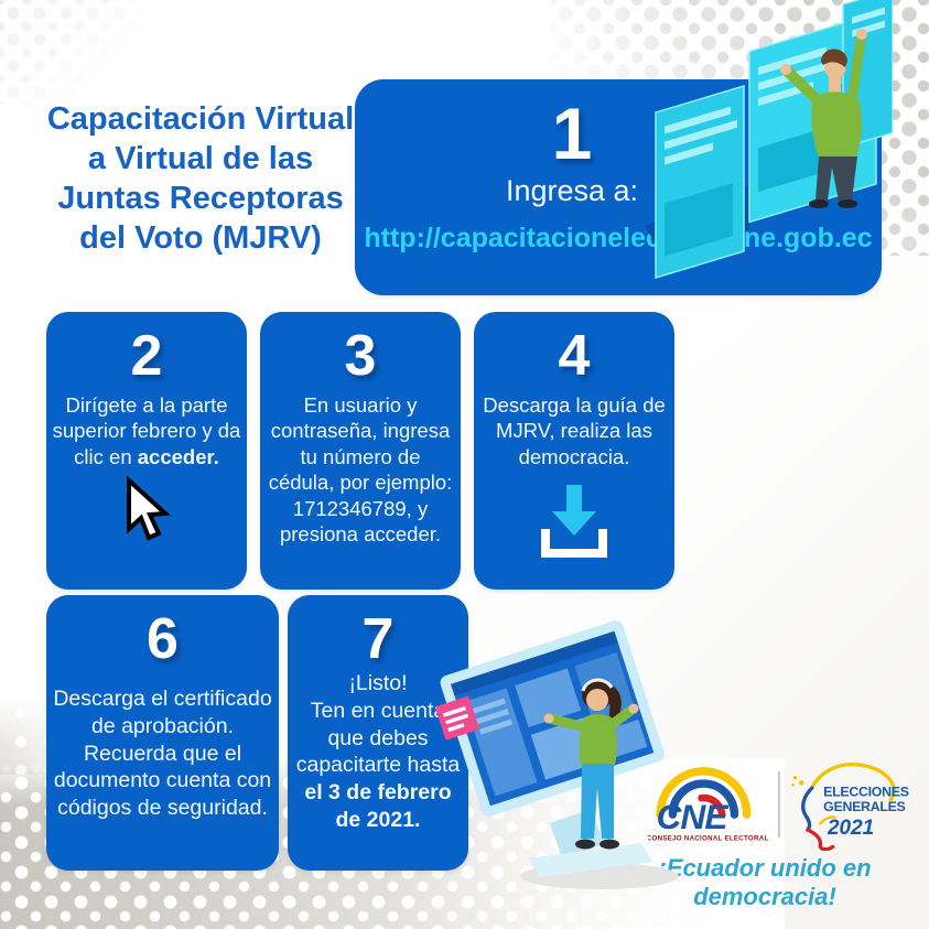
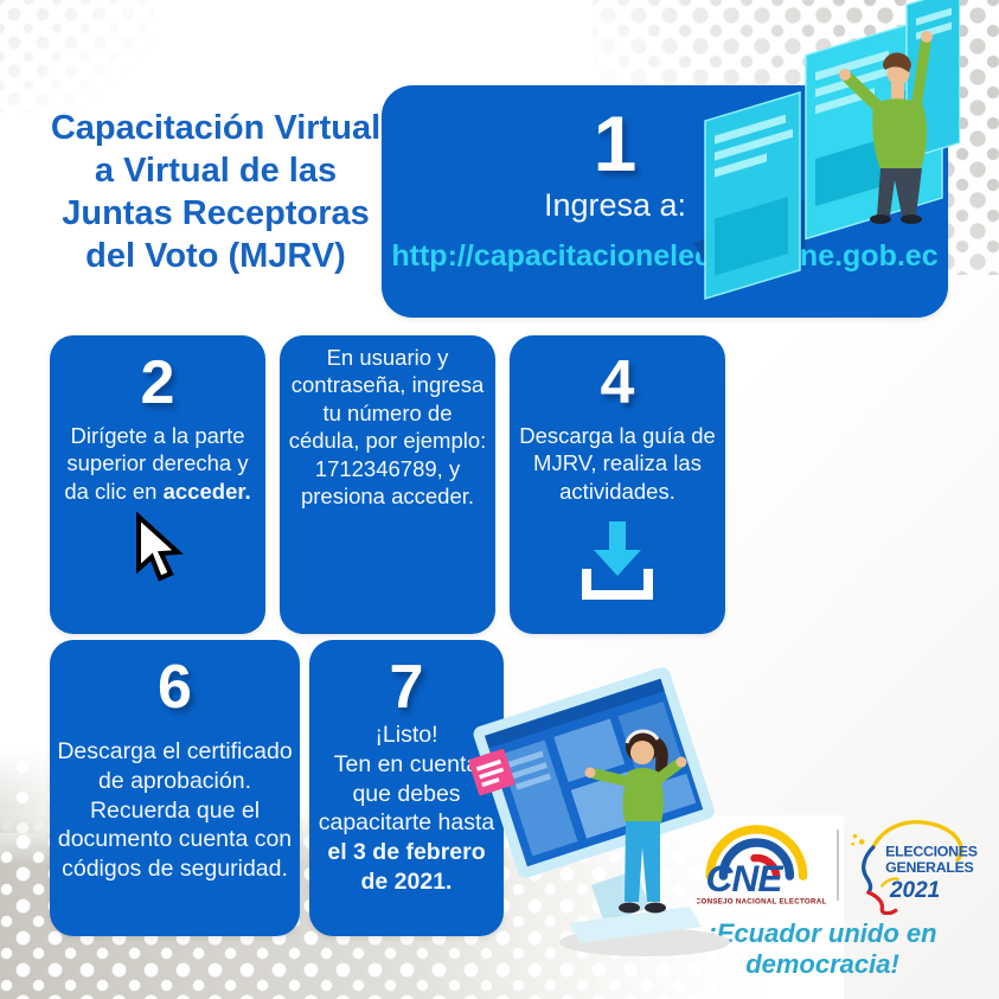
  Capacitación Virtual a Virtual de las Juntas Receptoras del Voto (MJRV)
  1
  Ingresa a:
  http://capacitacionelene.gob.ec
  2
- Dirígete a la parte superior febrero y da clic en acceder.
+ Dirígete a la parte superior derecha y da clic en acceder.
- 3
  En usuario y contraseña, ingresa tu número de cédula, por ejemplo: 1712346789, y presiona acceder.
  4
- Descarga la guía de MJRV, realiza las democracia.
+ Descarga la guía de MJRV, realiza las actividades.
  6
  Descarga el certificado de aprobación. Recuerda que el documento cuenta con códigos de seguridad.
  7
  ¡Listo!
  Ten en cuent que debes capacitarte hasta el 3 de febrero de 2021.
  CNE
  ELECCIONES
  GENERALES
  2021
  ¡Ecuador unido en democracia!
